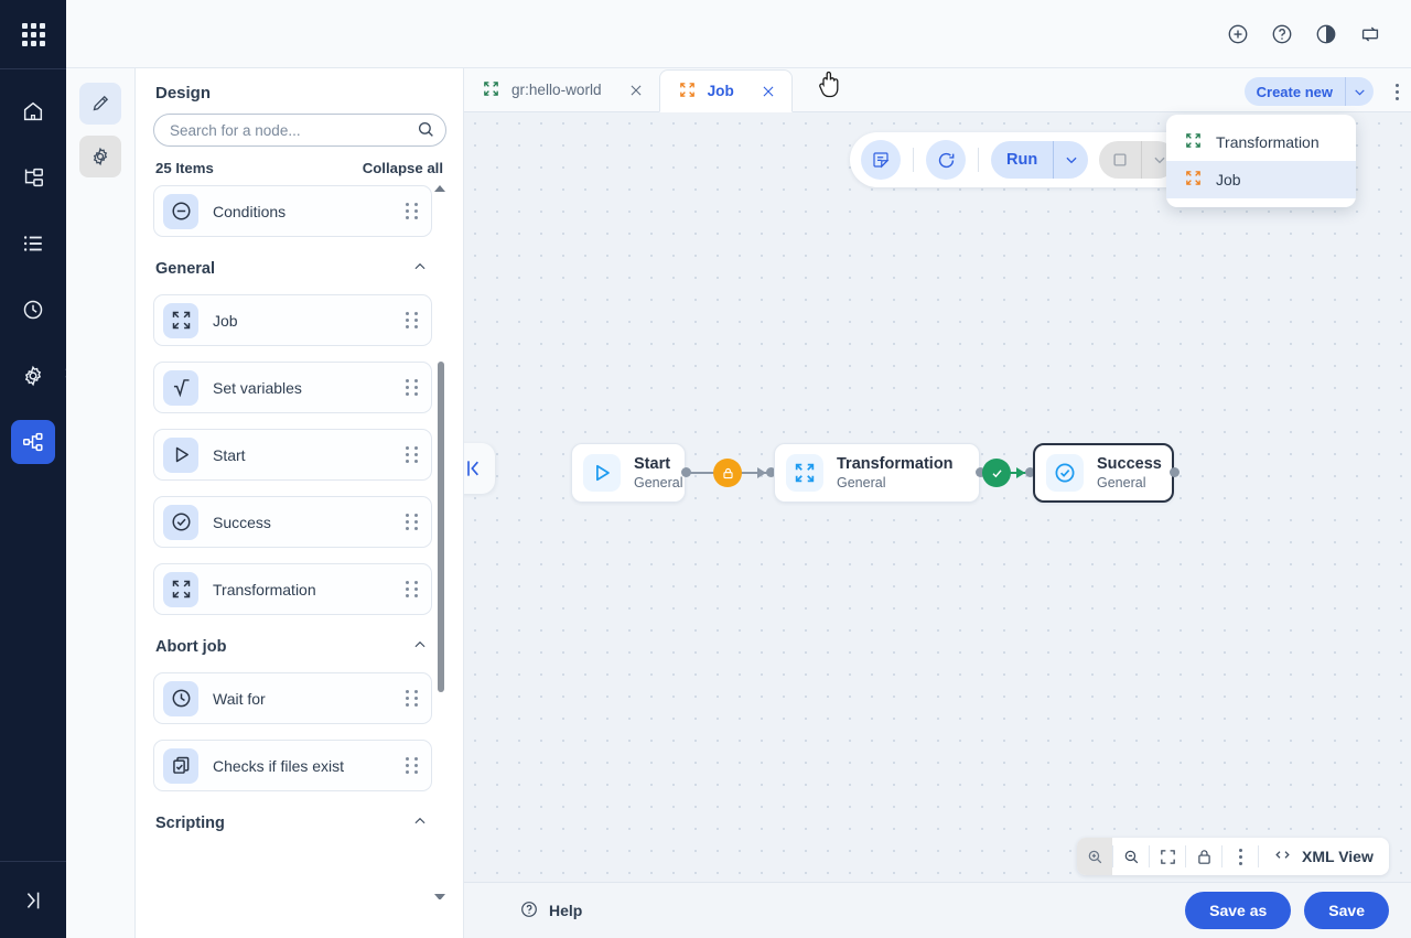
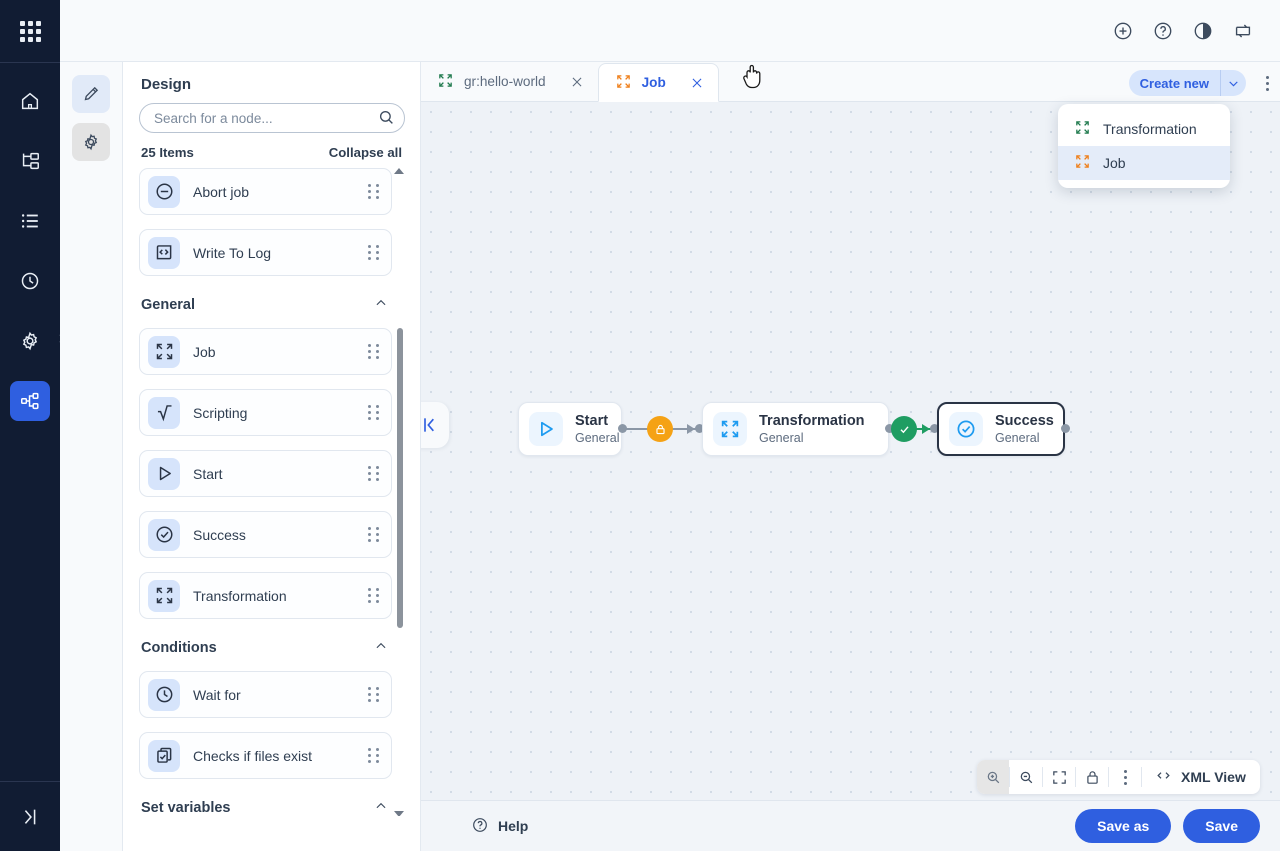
  Design
  Search for a node...
  25 Items
  Collapse all
- Conditions
+ Abort job
+ Write To Log
  General
  Job
- Set variables
+ Scripting
  Start
  Success
  Transformation
- Abort job
+ Conditions
  Wait for
  Checks if files exist
- Scripting
+ Set variables
  gr:hello-world
  Job
  Create new
- Run
  Start
  General
  Transformation
  General
  Success
  General
  XML View
  Transformation
  Job
  Help
  Save as
  Save
